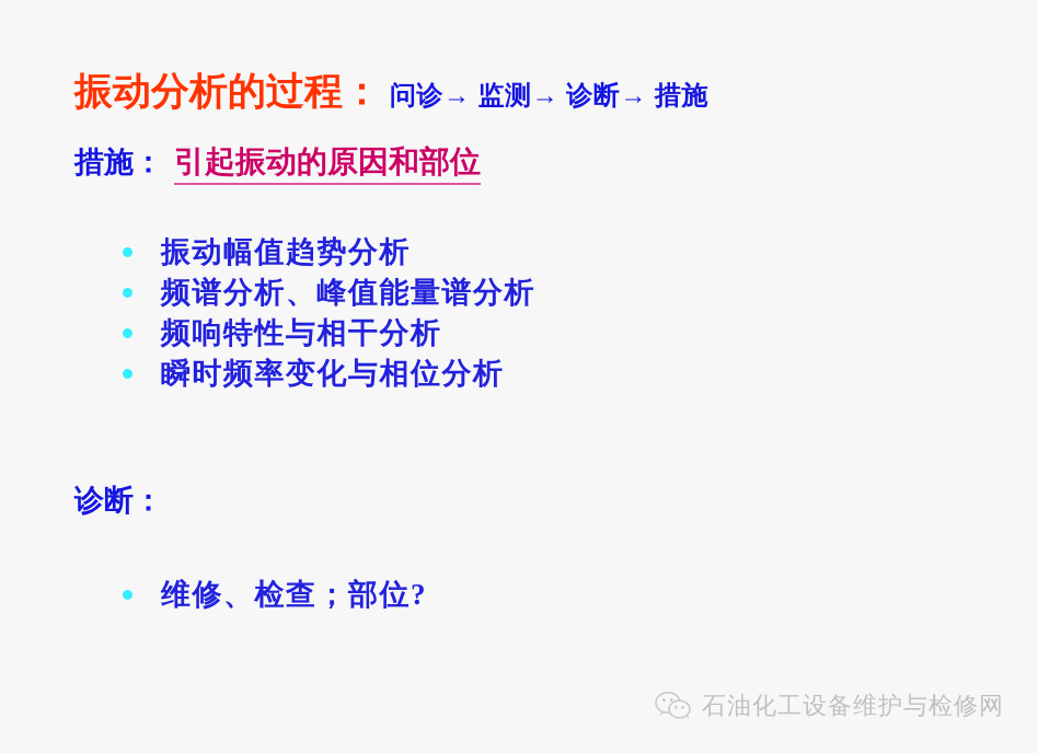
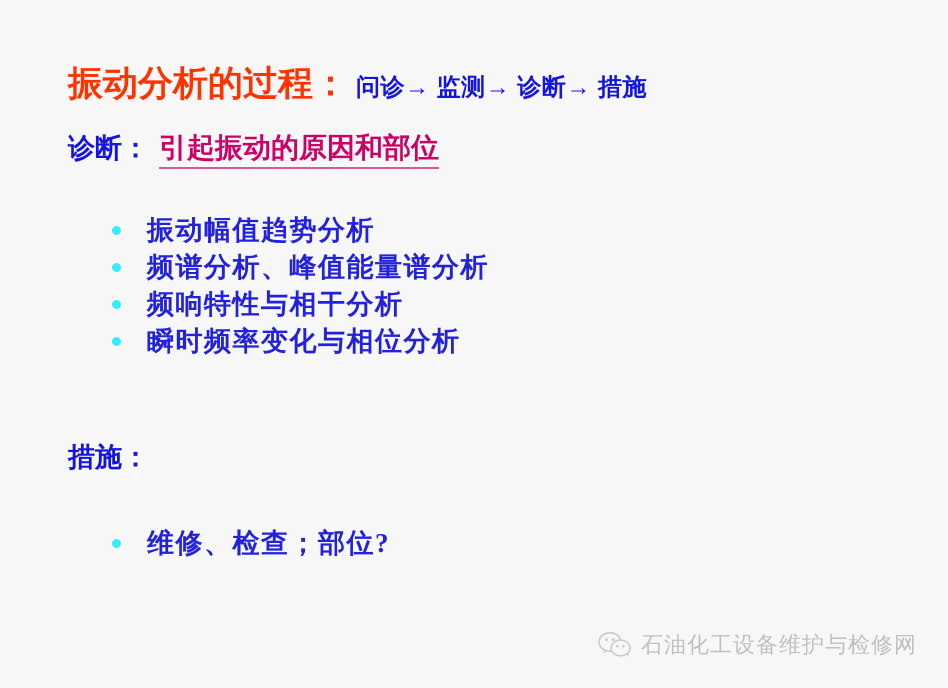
  振动分析的过程：
  问诊→ 监测→ 诊断→ 措施
- 措施：
+ 诊断：
  引起振动的原因和部位
  振动幅值趋势分析
  频谱分析、峰值能量谱分析
  频响特性与相干分析
  瞬时频率变化与相位分析
- 诊断：
+ 措施：
  维修、检查；部位?
  石油化工设备维护与检修网
